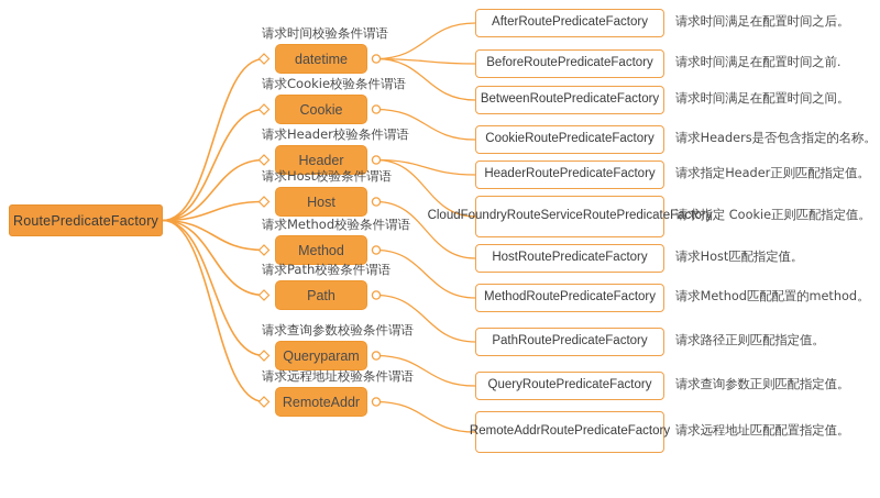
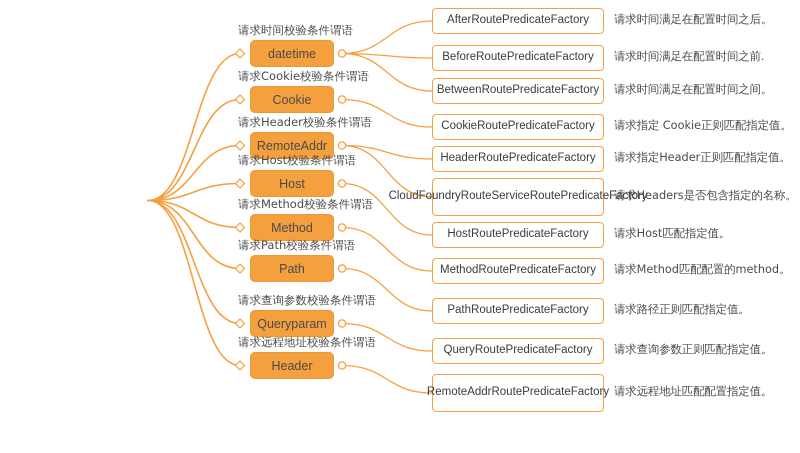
- RoutePredicateFactory
  请求时间校验条件谓语
  datetime
  请求Cookie校验条件谓语
  Cookie
  请求Header校验条件谓语
- Header
+ RemoteAddr
  请求Host校验条件谓语
  Host
  请求Method校验条件谓语
  Method
  请求Path校验条件谓语
  Path
  请求查询参数校验条件谓语
  Queryparam
  请求远程地址校验条件谓语
- RemoteAddr
+ Header
  AfterRoutePredicateFactory
  请求时间满足在配置时间之后。
  BeforeRoutePredicateFactory
  请求时间满足在配置时间之前.
  BetweenRoutePredicateFactory
  请求时间满足在配置时间之间。
  CookieRoutePredicateFactory
- 请求Headers是否包含指定的名称。
+ 请求指定 Cookie正则匹配指定值。
  HeaderRoutePredicateFactory
  请求指定Header正则匹配指定值。
  CloudFoundryRouteServiceRoutePredicateFactory
- 请求指定 Cookie正则匹配指定值。
+ 请求Headers是否包含指定的名称。
  HostRoutePredicateFactory
  请求Host匹配指定值。
  MethodRoutePredicateFactory
  请求Method匹配配置的method。
  PathRoutePredicateFactory
  请求路径正则匹配指定值。
  QueryRoutePredicateFactory
  请求查询参数正则匹配指定值。
  RemoteAddrRoutePredicateFactory
  请求远程地址匹配配置指定值。
